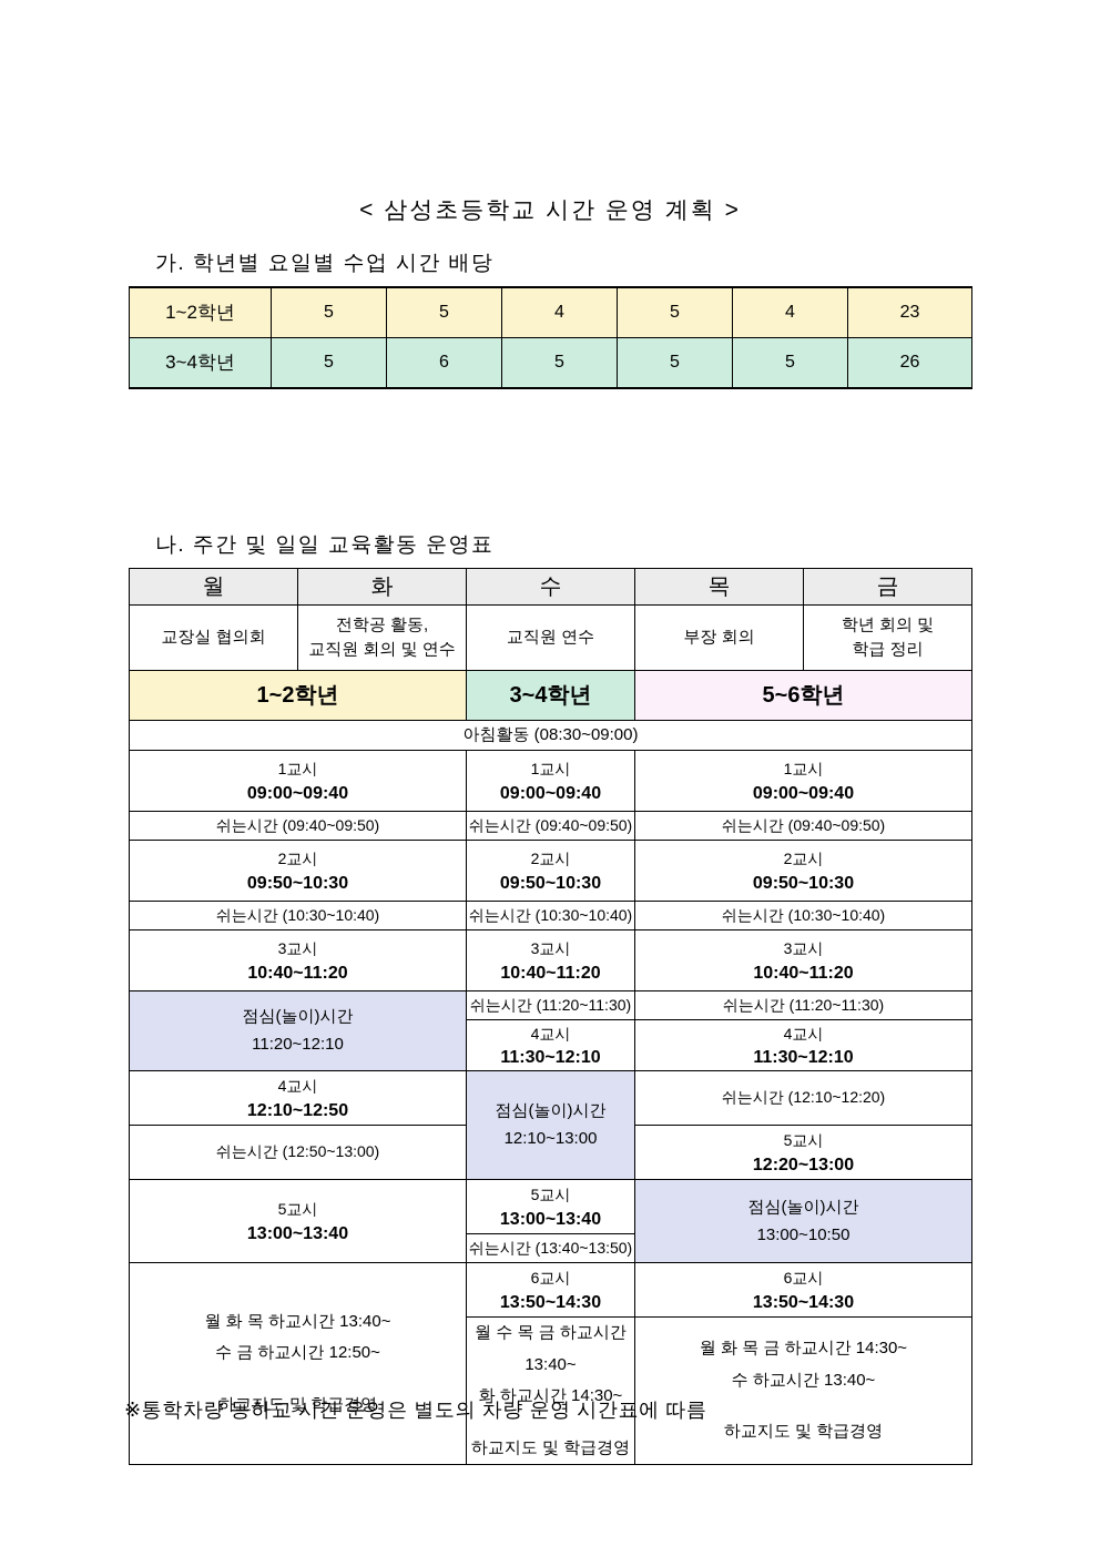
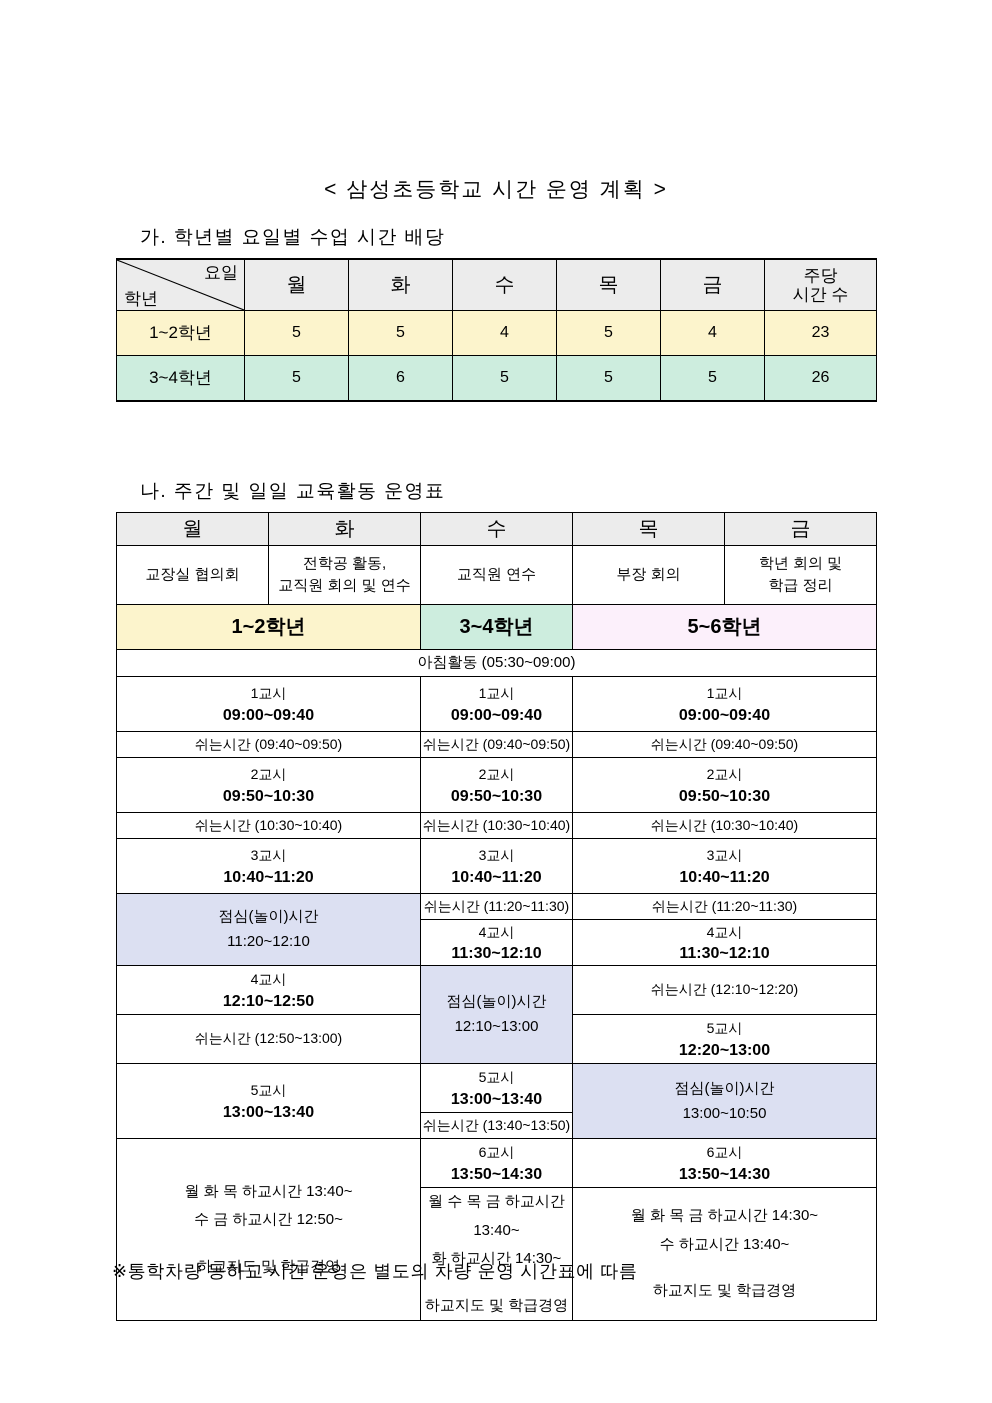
  < 삼성초등학교 시간 운영 계획 >
  가. 학년별 요일별 수업 시간 배당
+ 요일 학년	월	화	수	목	금	주당 시간 수
  1~2학년	5	5	4	5	4	23
  3~4학년	5	6	5	5	5	26
  나. 주간 및 일일 교육활동 운영표
  월	화	수	목	금
  교장실 협의회	전학공 활동, 교직원 회의 및 연수	교직원 연수	부장 회의	학년 회의 및 학급 정리
  1~2학년	3~4학년	5~6학년
- 아침활동 (08:30~09:00)
+ 아침활동 (05:30~09:00)
  1교시 09:00~09:40	1교시 09:00~09:40	1교시 09:00~09:40
  쉬는시간 (09:40~09:50)	쉬는시간 (09:40~09:50)	쉬는시간 (09:40~09:50)
  2교시 09:50~10:30	2교시 09:50~10:30	2교시 09:50~10:30
  쉬는시간 (10:30~10:40)	쉬는시간 (10:30~10:40)	쉬는시간 (10:30~10:40)
  3교시 10:40~11:20	3교시 10:40~11:20	3교시 10:40~11:20
  점심(놀이)시간 11:20~12:10	쉬는시간 (11:20~11:30)	쉬는시간 (11:20~11:30)
  4교시 11:30~12:10	4교시 11:30~12:10
  4교시 12:10~12:50	점심(놀이)시간 12:10~13:00	쉬는시간 (12:10~12:20)
  쉬는시간 (12:50~13:00)	5교시 12:20~13:00
  5교시 13:00~13:40	5교시 13:00~13:40	점심(놀이)시간 13:00~10:50
  쉬는시간 (13:40~13:50)
  월 화 목 하교시간 13:40~ 수 금 하교시간 12:50~ 하교지도 및 학급경영	6교시 13:50~14:30	6교시 13:50~14:30
  월 수 목 금 하교시간 13:40~ 화 하교시간 14:30~ 하교지도 및 학급경영	월 화 목 금 하교시간 14:30~ 수 하교시간 13:40~ 하교지도 및 학급경영
  ※통학차량 등하교 시간 운영은 별도의 차량 운영 시간표에 따름
